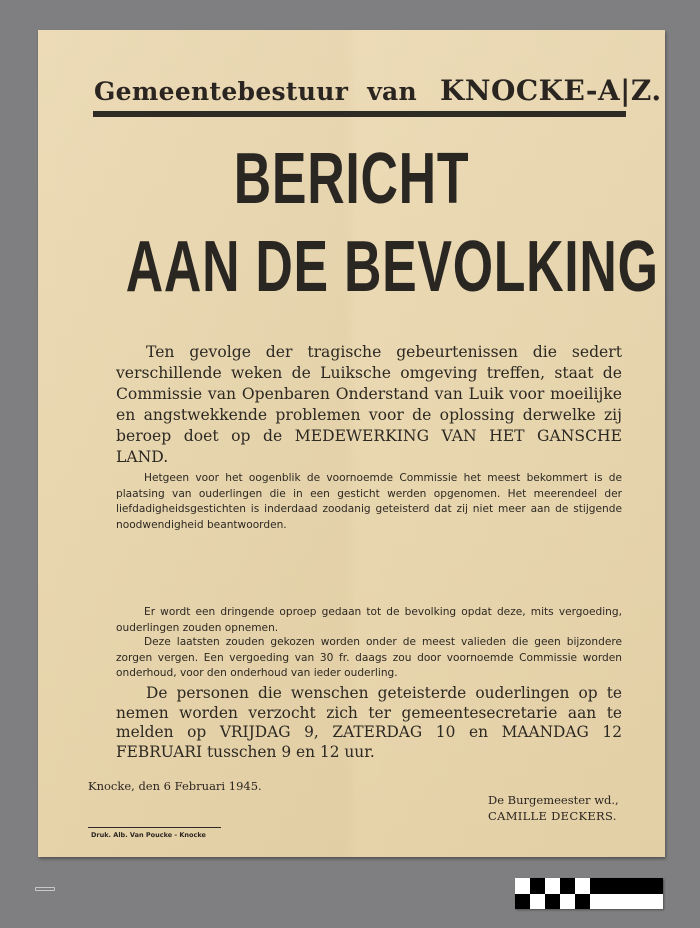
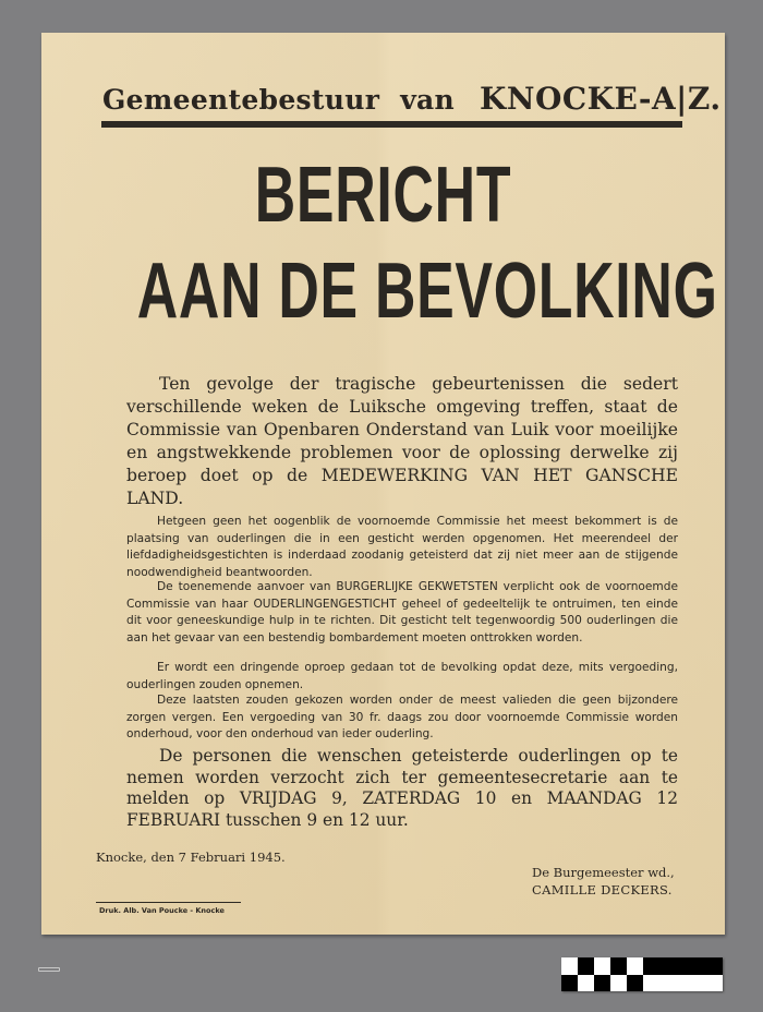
  Gemeentebestuur van KNOCKE-A|Z.
  BERICHT
  AAN DE BEVOLKING
  Ten gevolge der tragische gebeurtenissen die sedert verschillende weken de Luiksche omgeving treffen, staat de Commissie van Openbaren Onderstand van Luik voor moeilijke en angstwekkende problemen voor de oplossing derwelke zij beroep doet op de MEDEWERKING VAN HET GANSCHE LAND.
- Hetgeen voor het oogenblik de voornoemde Commissie het meest bekommert is de plaatsing van ouderlingen die in een gesticht werden opgenomen. Het meerendeel der liefdadigheidsgestichten is inderdaad zoodanig geteisterd dat zij niet meer aan de stijgende noodwendigheid beantwoorden.
+ Hetgeen geen het oogenblik de voornoemde Commissie het meest bekommert is de plaatsing van ouderlingen die in een gesticht werden opgenomen. Het meerendeel der liefdadigheidsgestichten is inderdaad zoodanig geteisterd dat zij niet meer aan de stijgende noodwendigheid beantwoorden.
+ De toenemende aanvoer van BURGERLIJKE GEKWETSTEN verplicht ook de voornoemde Commissie van haar OUDERLINGENGESTICHT geheel of gedeeltelijk te ontruimen, ten einde dit voor geneeskundige hulp in te richten. Dit gesticht telt tegenwoordig 500 ouderlingen die aan het gevaar van een bestendig bombardement moeten onttrokken worden.
  Er wordt een dringende oproep gedaan tot de bevolking opdat deze, mits vergoeding, ouderlingen zouden opnemen.
  Deze laatsten zouden gekozen worden onder de meest valieden die geen bijzondere zorgen vergen. Een vergoeding van 30 fr. daags zou door voornoemde Commissie worden onderhoud, voor den onderhoud van ieder ouderling.
  De personen die wenschen geteisterde ouderlingen op te nemen worden verzocht zich ter gemeentesecretarie aan te melden op VRIJDAG 9, ZATERDAG 10 en MAANDAG 12 FEBRUARI tusschen 9 en 12 uur.
- Knocke, den 6 Februari 1945.
+ Knocke, den 7 Februari 1945.
  De Burgemeester wd.,
  CAMILLE DECKERS.
  Druk. Alb. Van Poucke - Knocke
